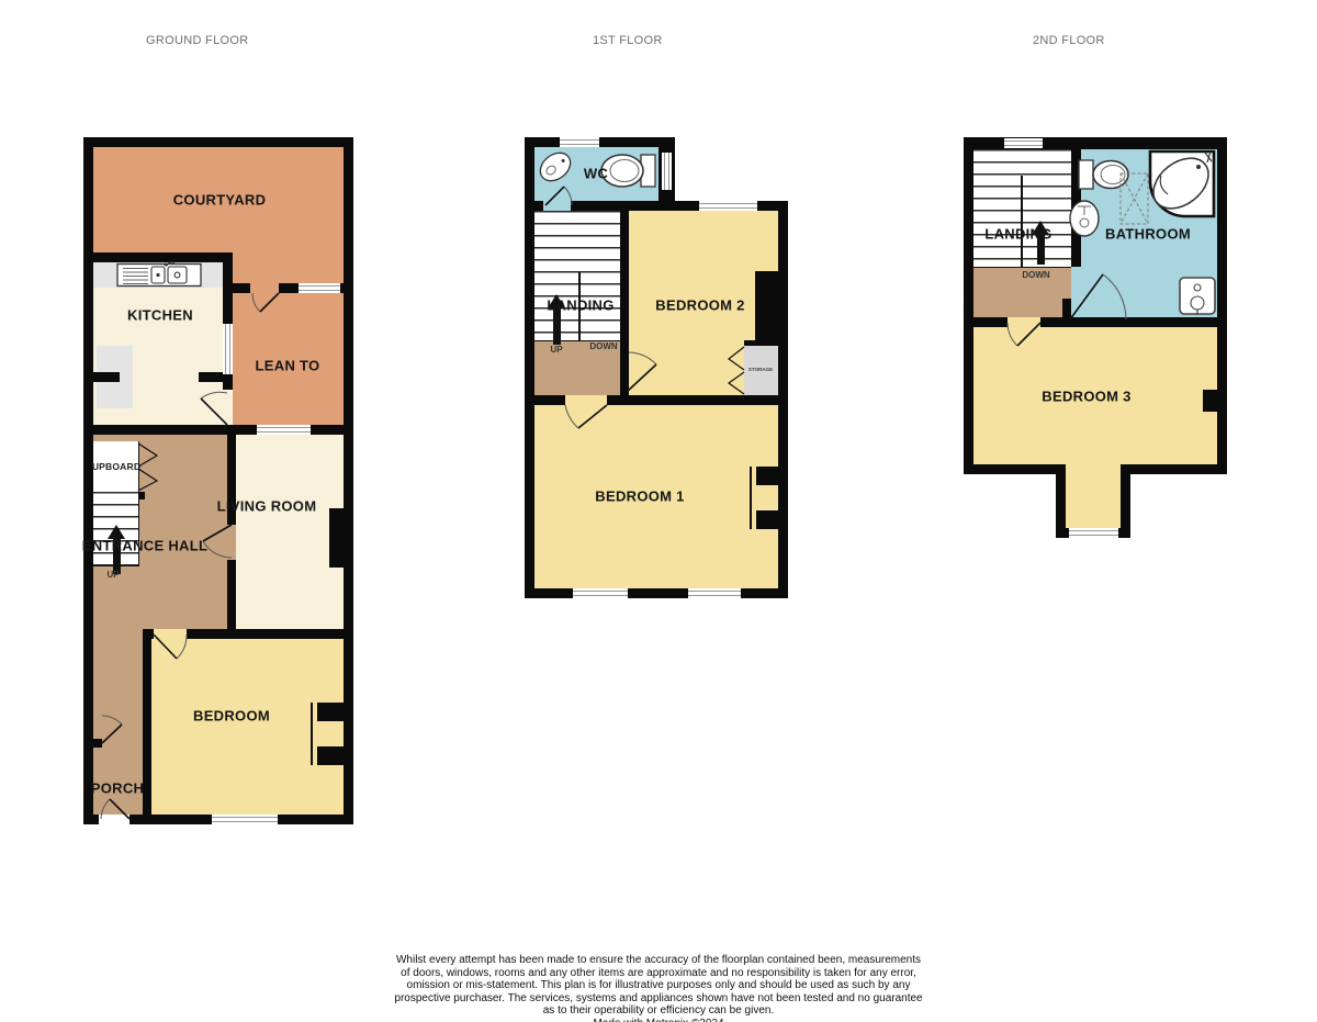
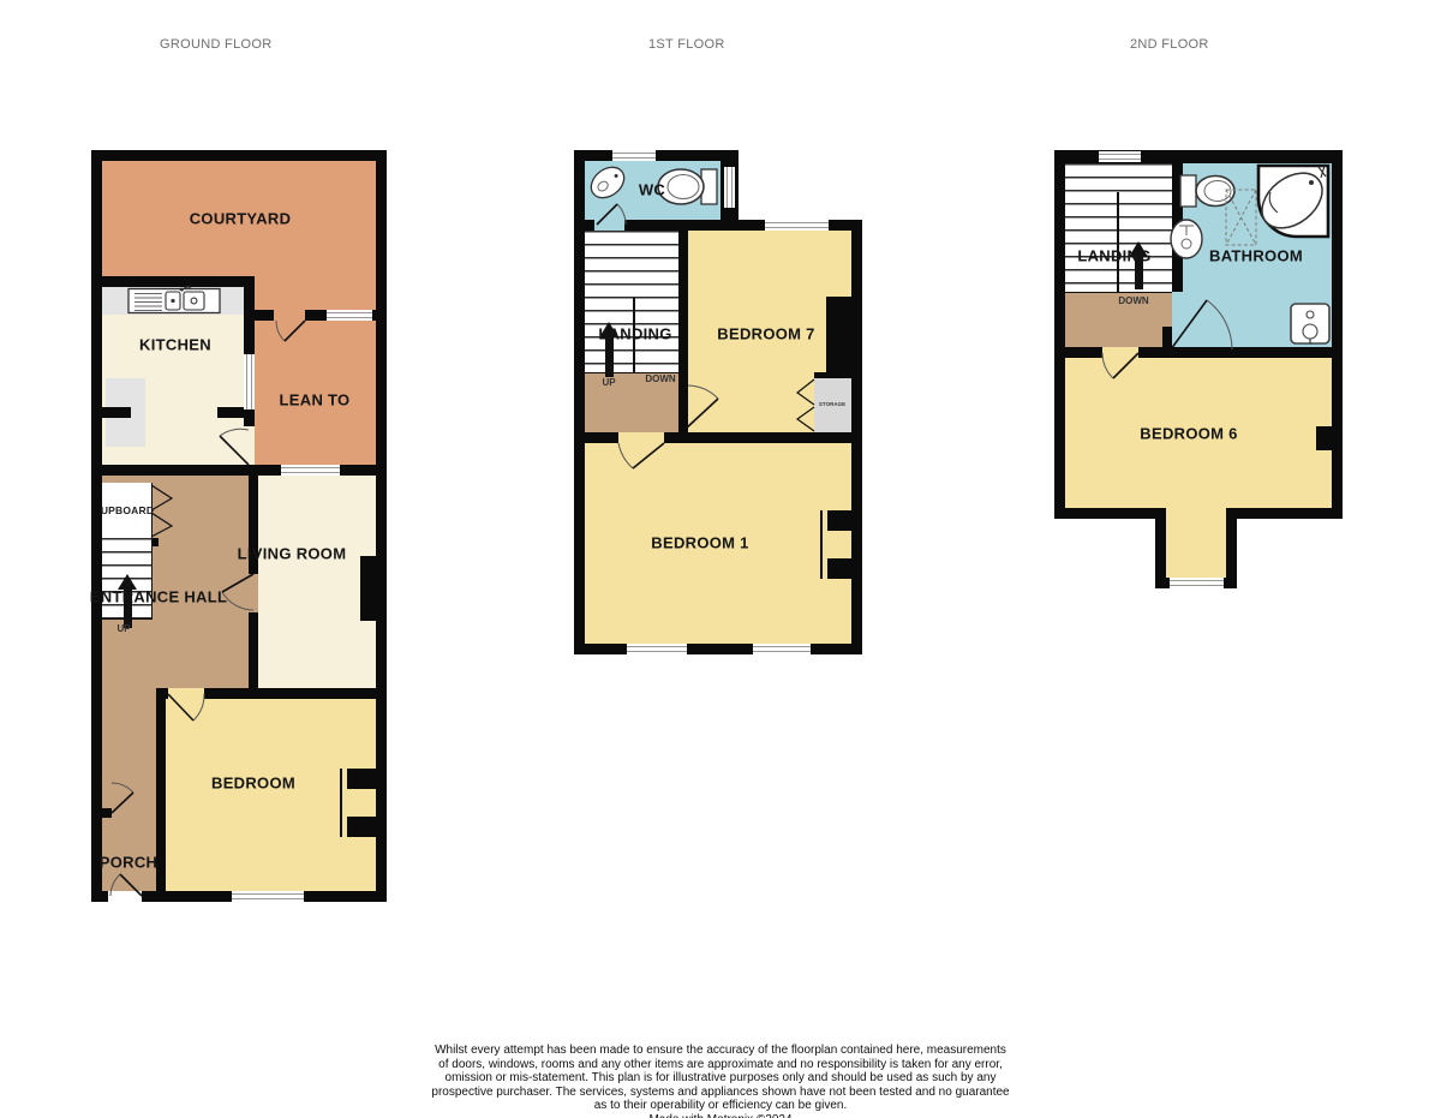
  GROUND FLOOR
  1ST FLOOR
  2ND FLOOR
  COURTYARD
  KITCHEN
  LEAN TO
  UPBOARD
  LIVING ROOM
  ENTRANCE HALL
  UP
  BEDROOM
  PORCH
  WC
  LANDING
  UP
  DOWN
- BEDROOM 2
+ BEDROOM 7
  BEDROOM 1
  LANDING
  DOWN
  BATHROOM
- BEDROOM 3
+ BEDROOM 6
- Whilst every attempt has been made to ensure the accuracy of the floorplan contained been, measurements
+ Whilst every attempt has been made to ensure the accuracy of the floorplan contained here, measurements
  of doors, windows, rooms and any other items are approximate and no responsibility is taken for any error,
  omission or mis-statement. This plan is for illustrative purposes only and should be used as such by any
  prospective purchaser. The services, systems and appliances shown have not been tested and no guarantee
  as to their operability or efficiency can be given.
